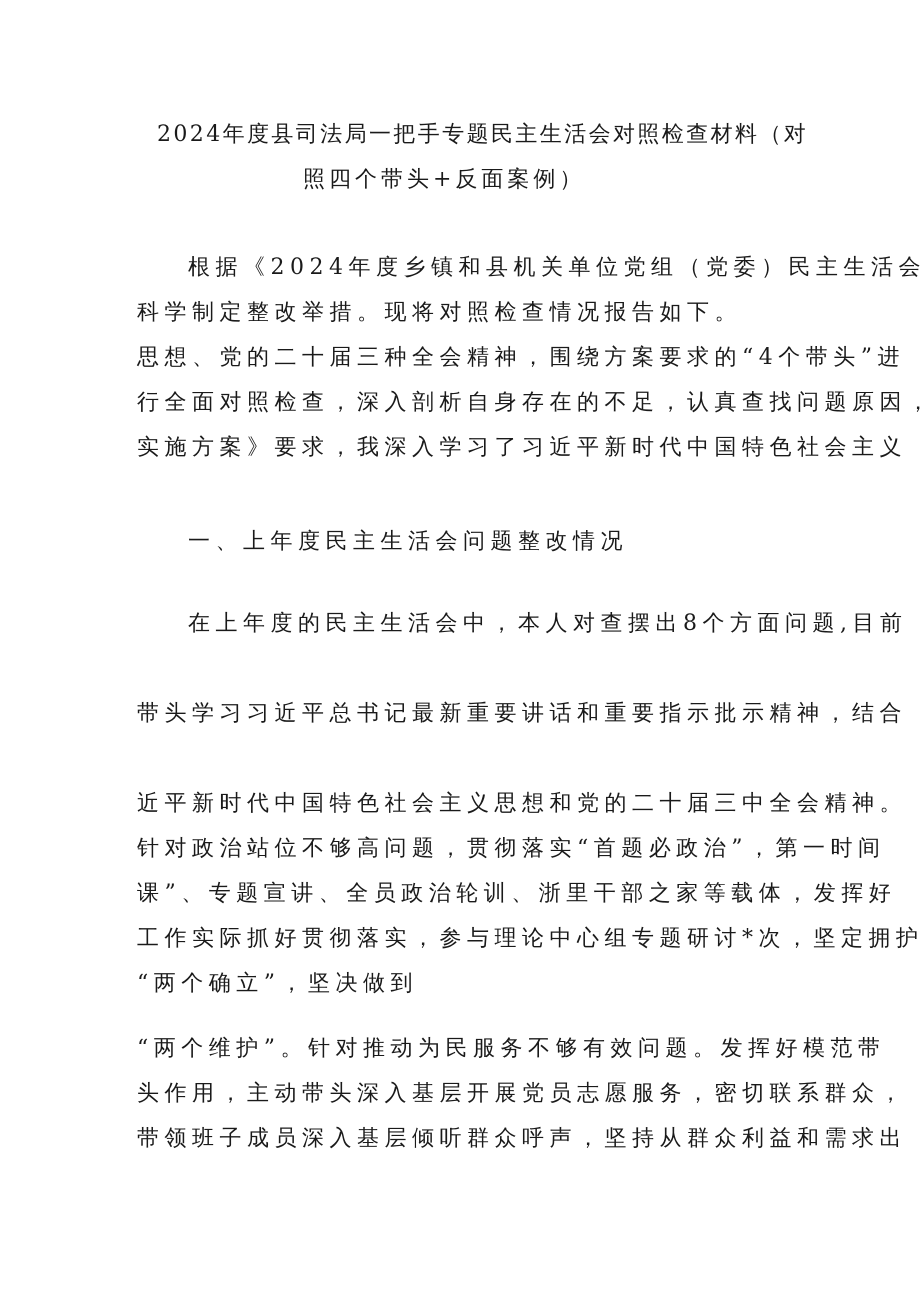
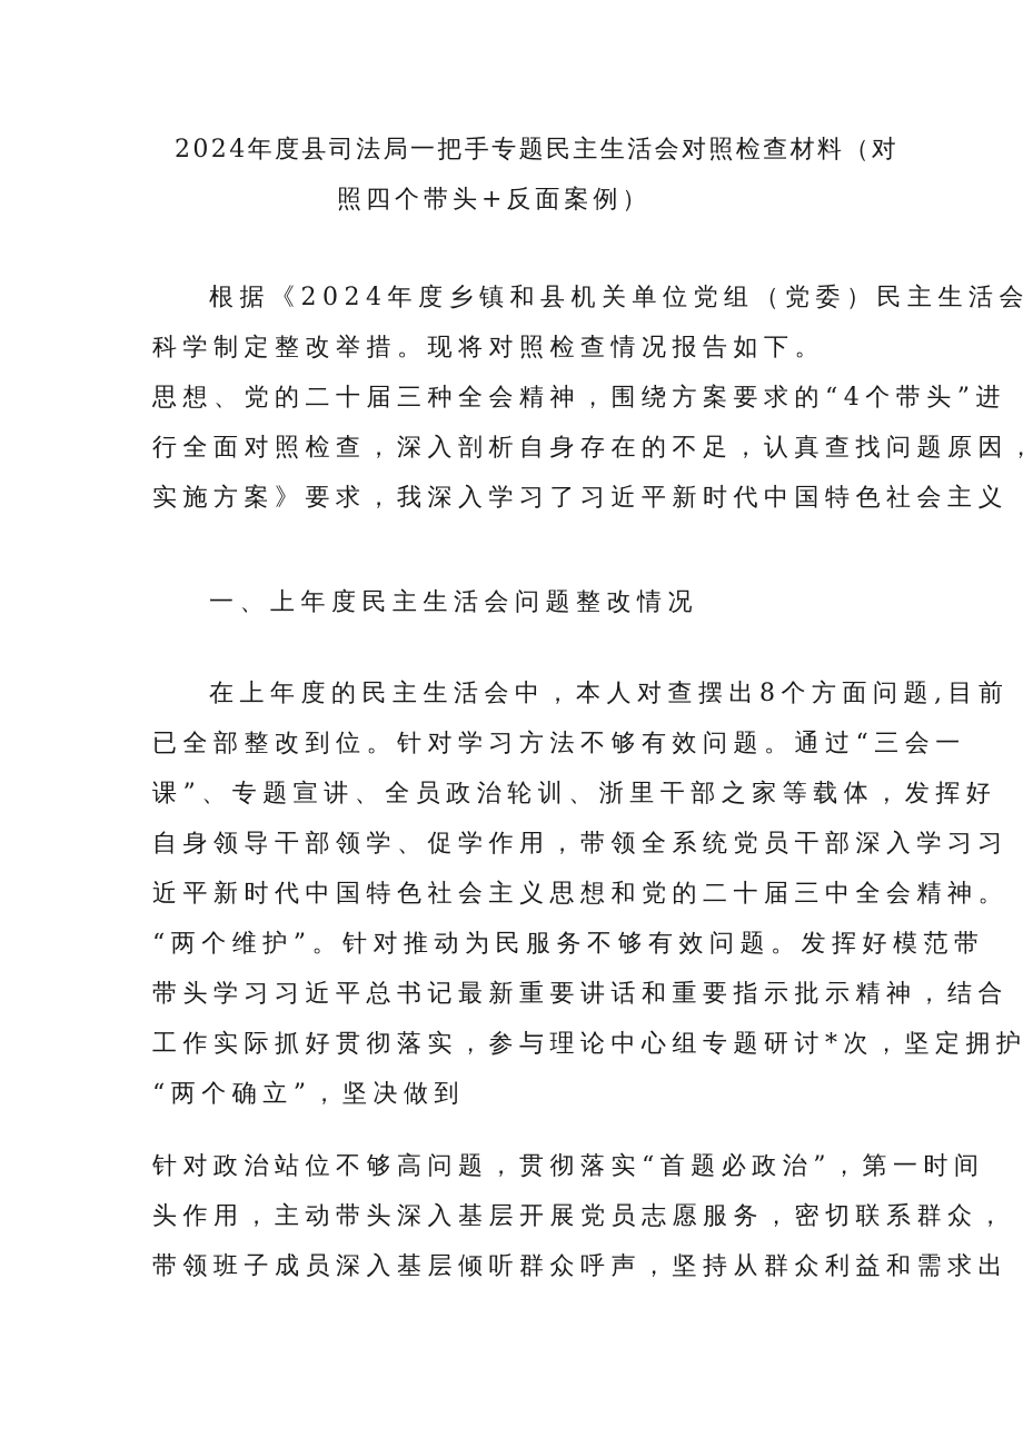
  2024年度县司法局一把手专题民主生活会对照检查材料（对
  照四个带头+反面案例）
  根据《2024年度乡镇和县机关单位党组（党委）民主生活会
  科学制定整改举措。现将对照检查情况报告如下。
  思想、党的二十届三种全会精神，围绕方案要求的“4个带头”进
  行全面对照检查，深入剖析自身存在的不足，认真查找问题原因
  实施方案》要求，我深入学习了习近平新时代中国特色社会主义
  一、上年度民主生活会问题整改情况
  在上年度的民主生活会中，本人对查摆出8个方面问题,目前
+ 已全部整改到位。针对学习方法不够有效问题。通过“三会一
- 带头学习习近平总书记最新重要讲话和重要指示批示精神，结合
+ 课”、专题宣讲、全员政治轮训、浙里干部之家等载体，发挥好
+ 自身领导干部领学、促学作用，带领全系统党员干部深入学习习
  近平新时代中国特色社会主义思想和党的二十届三中全会精神。
- 针对政治站位不够高问题，贯彻落实“首题必政治”，第一时间
+ “两个维护”。针对推动为民服务不够有效问题。发挥好模范带
- 课”、专题宣讲、全员政治轮训、浙里干部之家等载体，发挥好
+ 带头学习习近平总书记最新重要讲话和重要指示批示精神，结合
  工作实际抓好贯彻落实，参与理论中心组专题研讨*次，坚定拥护
  “两个确立”，坚决做到
- “两个维护”。针对推动为民服务不够有效问题。发挥好模范带
+ 针对政治站位不够高问题，贯彻落实“首题必政治”，第一时间
  头作用，主动带头深入基层开展党员志愿服务，密切联系群众，
  带领班子成员深入基层倾听群众呼声，坚持从群众利益和需求出
